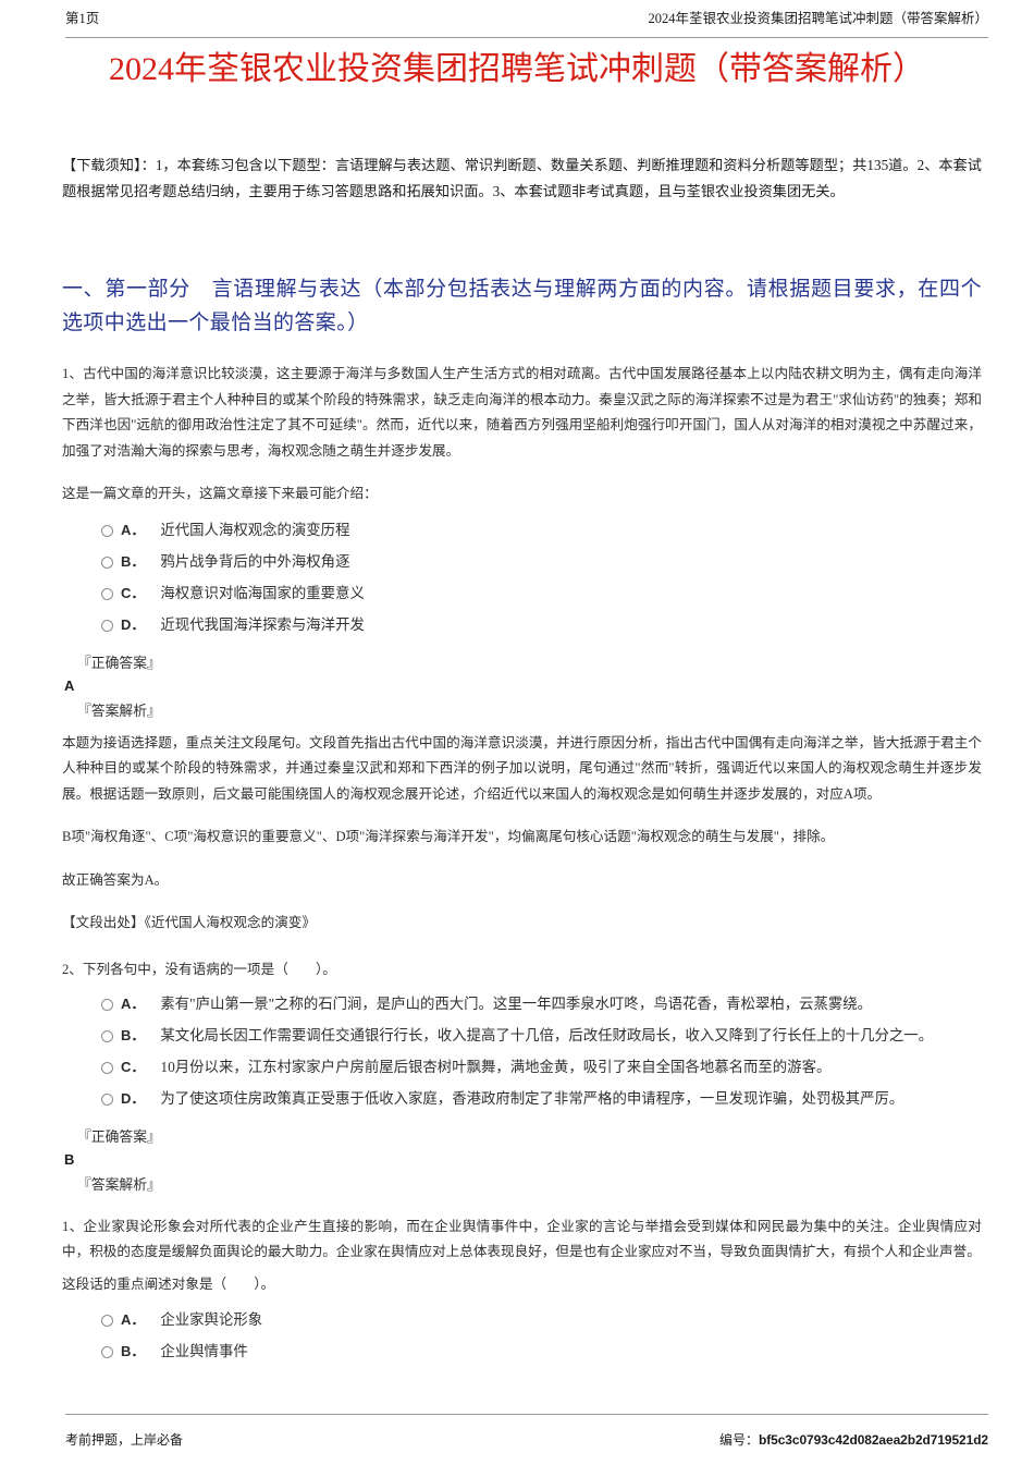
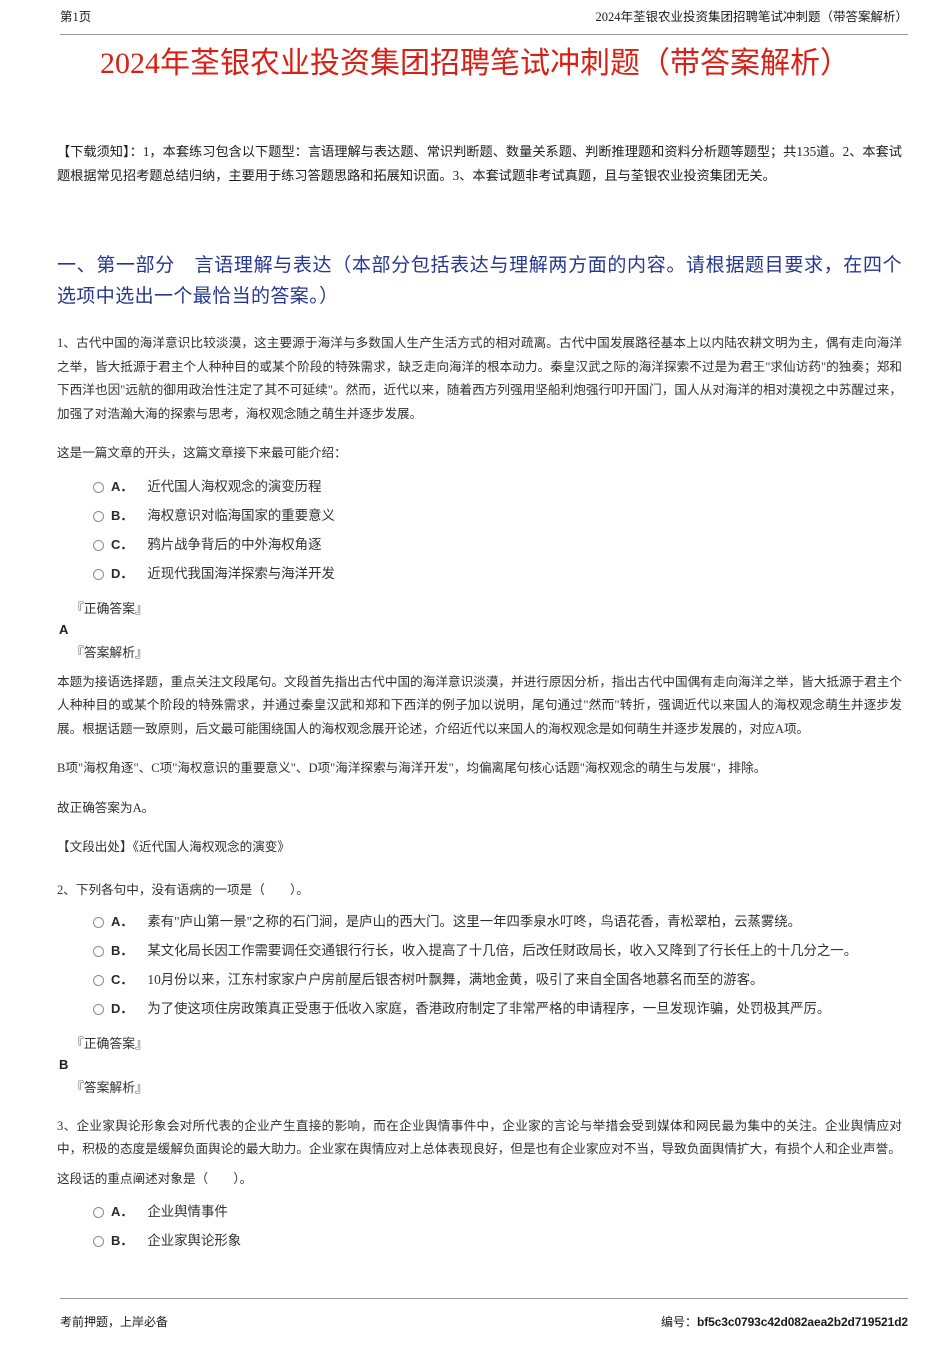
  第1页
  2024年荃银农业投资集团招聘笔试冲刺题（带答案解析）
  2024年荃银农业投资集团招聘笔试冲刺题（带答案解析）
  【下载须知】：1，本套练习包含以下题型：言语理解与表达题、常识判断题、数量关系题、判断推理题和资料分析题等题型；共135道。2、本套试题根据常见招考题总结归纳，主要用于练习答题思路和拓展知识面。3、本套试题非考试真题，且与荃银农业投资集团无关。
  一、第一部分 言语理解与表达（本部分包括表达与理解两方面的内容。请根据题目要求，在四个选项中选出一个最恰当的答案。）
  1、古代中国的海洋意识比较淡漠，这主要源于海洋与多数国人生产生活方式的相对疏离。古代中国发展路径基本上以内陆农耕文明为主，偶有走向海洋之举，皆大抵源于君主个人种种目的或某个阶段的特殊需求，缺乏走向海洋的根本动力。秦皇汉武之际的海洋探索不过是为君王"求仙访药"的独奏；郑和下西洋也因"远航的御用政治性注定了其不可延续"。然而，近代以来，随着西方列强用坚船利炮强行叩开国门，国人从对海洋的相对漠视之中苏醒过来，加强了对浩瀚大海的探索与思考，海权观念随之萌生并逐步发展。
  这是一篇文章的开头，这篇文章接下来最可能介绍：
  A．
  近代国人海权观念的演变历程
  B．
- 鸦片战争背后的中外海权角逐
+ 海权意识对临海国家的重要意义
  C．
- 海权意识对临海国家的重要意义
+ 鸦片战争背后的中外海权角逐
  D．
  近现代我国海洋探索与海洋开发
  『正确答案』
  A
  『答案解析』
  本题为接语选择题，重点关注文段尾句。文段首先指出古代中国的海洋意识淡漠，并进行原因分析，指出古代中国偶有走向海洋之举，皆大抵源于君主个人种种目的或某个阶段的特殊需求，并通过秦皇汉武和郑和下西洋的例子加以说明，尾句通过"然而"转折，强调近代以来国人的海权观念萌生并逐步发展。根据话题一致原则，后文最可能围绕国人的海权观念展开论述，介绍近代以来国人的海权观念是如何萌生并逐步发展的，对应A项。
  B项"海权角逐"、C项"海权意识的重要意义"、D项"海洋探索与海洋开发"，均偏离尾句核心话题"海权观念的萌生与发展"，排除。
  故正确答案为A。
  【文段出处】《近代国人海权观念的演变》
  2、下列各句中，没有语病的一项是（ ）。
  A．
  素有"庐山第一景"之称的石门涧，是庐山的西大门。这里一年四季泉水叮咚，鸟语花香，青松翠柏，云蒸雾绕。
  B．
  某文化局长因工作需要调任交通银行行长，收入提高了十几倍，后改任财政局长，收入又降到了行长任上的十几分之一。
  C．
  10月份以来，江东村家家户户房前屋后银杏树叶飘舞，满地金黄，吸引了来自全国各地慕名而至的游客。
  D．
  为了使这项住房政策真正受惠于低收入家庭，香港政府制定了非常严格的申请程序，一旦发现诈骗，处罚极其严厉。
  『正确答案』
  B
  『答案解析』
- 1、企业家舆论形象会对所代表的企业产生直接的影响，而在企业舆情事件中，企业家的言论与举措会受到媒体和网民最为集中的关注。企业舆情应对中，积极的态度是缓解负面舆论的最大助力。企业家在舆情应对上总体表现良好，但是也有企业家应对不当，导致负面舆情扩大，有损个人和企业声誉。
+ 3、企业家舆论形象会对所代表的企业产生直接的影响，而在企业舆情事件中，企业家的言论与举措会受到媒体和网民最为集中的关注。企业舆情应对中，积极的态度是缓解负面舆论的最大助力。企业家在舆情应对上总体表现良好，但是也有企业家应对不当，导致负面舆情扩大，有损个人和企业声誉。
  这段话的重点阐述对象是（ ）。
  A．
- 企业家舆论形象
+ 企业舆情事件
  B．
- 企业舆情事件
+ 企业家舆论形象
  考前押题，上岸必备
  编号：bf5c3c0793c42d082aea2b2d719521d2
